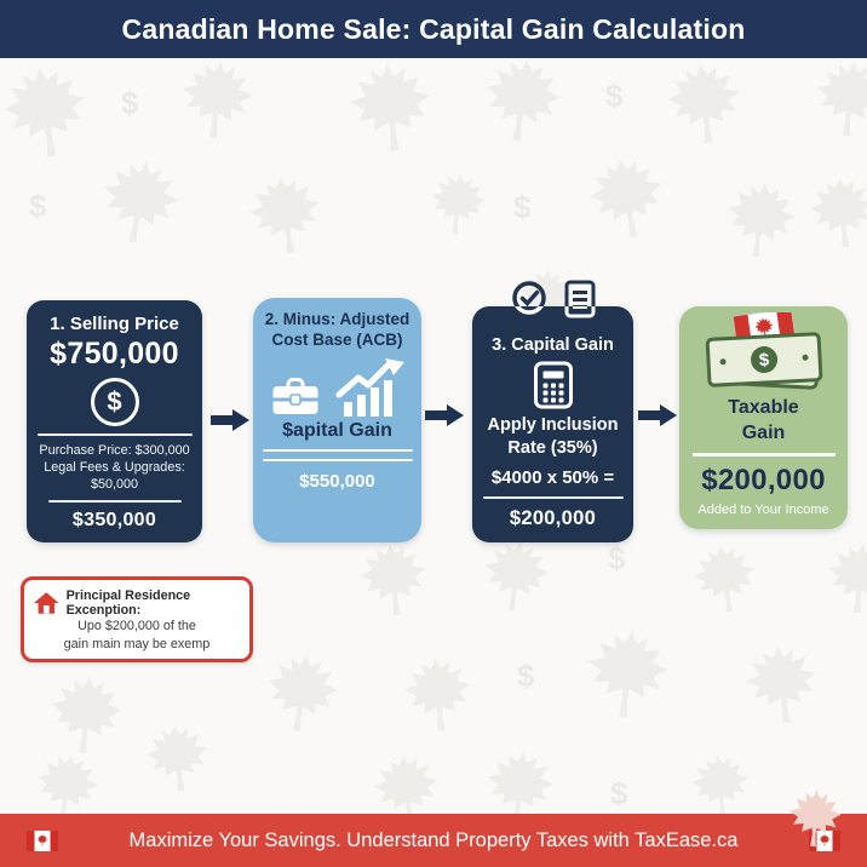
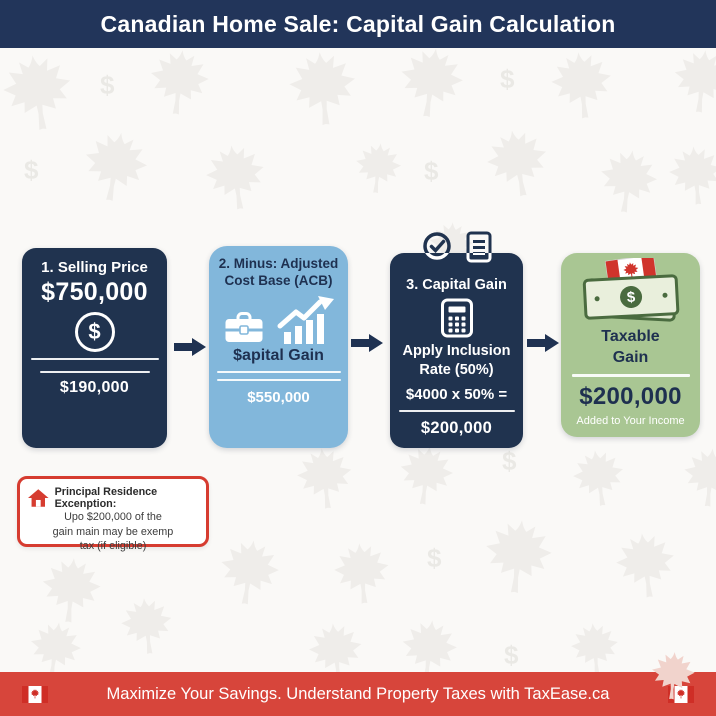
  $
  Canadian Home Sale: Capital Gain Calculation
  1. Selling Price
  $750,000
  $
- Purchase Price: $300,000
- Legal Fees & Upgrades:
- $50,000
- $350,000
+ $190,000
  2. Minus: Adjusted
  Cost Base (ACB)
  $apital Gain
  $550,000
  3. Capital Gain
  Apply Inclusion
- Rate (35%)
+ Rate (50%)
  $4000 x 50% =
  $200,000
  Taxable
  Gain
  $200,000
  Added to Your Income
  Principal Residence Excenption:
  Upo $200,000 of the
  gain main may be exemp
+ tax (if eligible)
  Maximize Your Savings. Understand Property Taxes with TaxEase.ca
